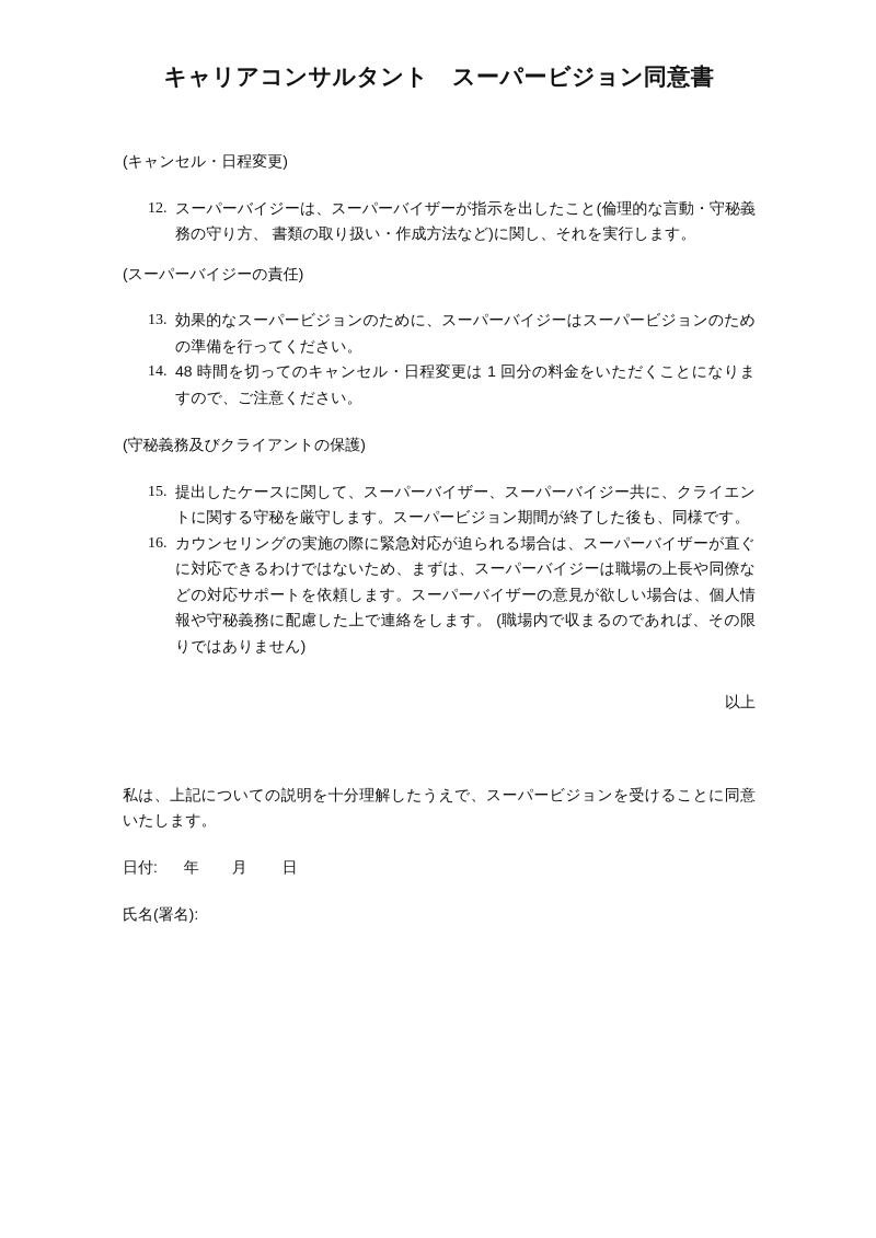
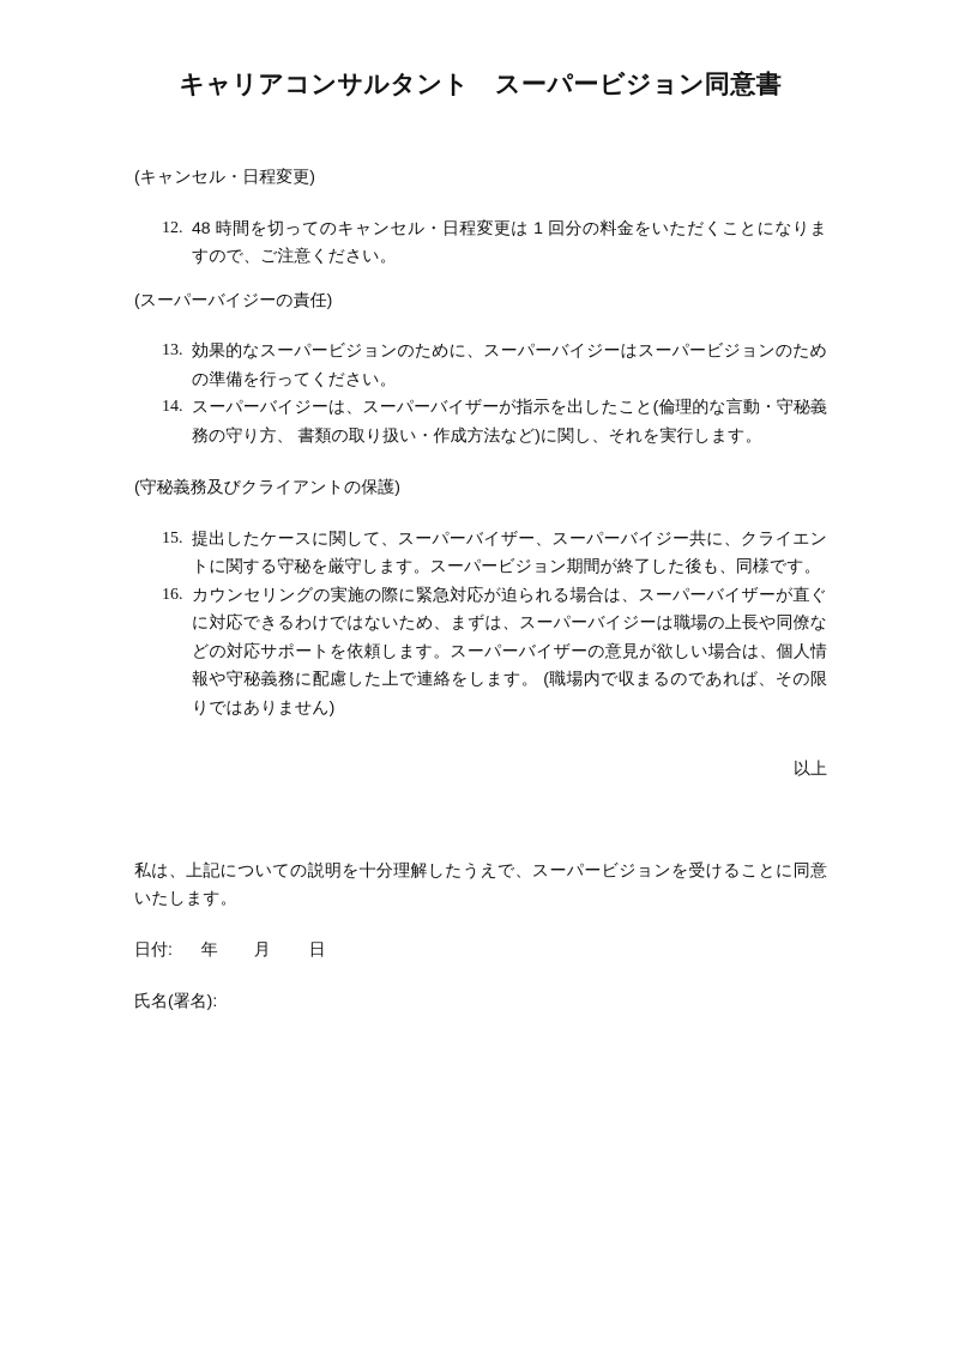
  キャリアコンサルタント スーパービジョン同意書
  (キャンセル・日程変更)
  12.
- スーパーバイジーは、スーパーバイザーが指示を出したこと(倫理的な言動・守秘義務の守り方、 書類の取り扱い・作成方法など)に関し、それを実行します。
+ 48 時間を切ってのキャンセル・日程変更は 1 回分の料金をいただくことになりますので、ご注意ください。
  (スーパーバイジーの責任)
  13.
  効果的なスーパービジョンのために、スーパーバイジーはスーパービジョンのための準備を行ってください。
  14.
- 48 時間を切ってのキャンセル・日程変更は 1 回分の料金をいただくことになりますので、ご注意ください。
+ スーパーバイジーは、スーパーバイザーが指示を出したこと(倫理的な言動・守秘義務の守り方、 書類の取り扱い・作成方法など)に関し、それを実行します。
  (守秘義務及びクライアントの保護)
  15.
  提出したケースに関して、スーパーバイザー、スーパーバイジー共に、クライエントに関する守秘を厳守します。スーパービジョン期間が終了した後も、同様です。
  16.
  カウンセリングの実施の際に緊急対応が迫られる場合は、スーパーバイザーが直ぐに対応できるわけではないため、まずは、スーパーバイジーは職場の上長や同僚などの対応サポートを依頼します。スーパーバイザーの意見が欲しい場合は、個人情報や守秘義務に配慮した上で連絡をします。 (職場内で収まるのであれば、その限りではありません)
  以上
  私は、上記についての説明を十分理解したうえで、スーパービジョンを受けることに同意いたします。
  日付: 年 月 日
  氏名(署名):
